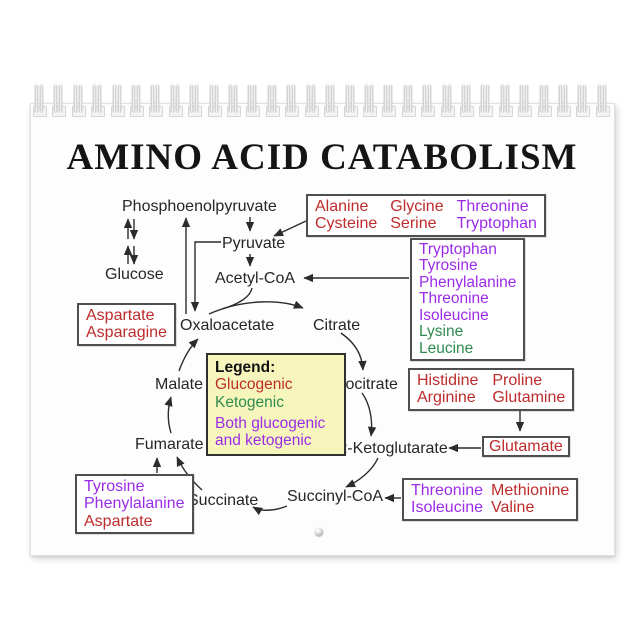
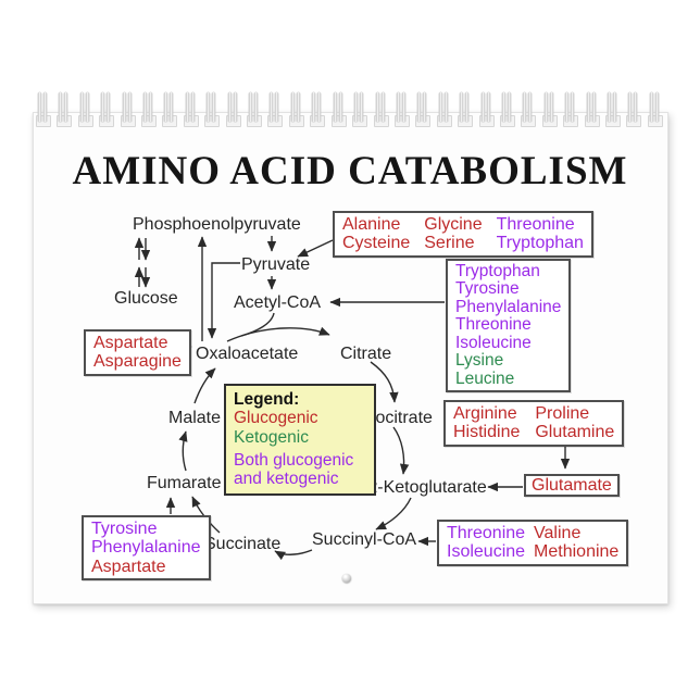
  AMINO ACID CATABOLISM
  Phosphoenolpyruvate
  Pyruvate
  Glucose
  Acetyl-CoA
  Oxaloacetate
  Citrate
  Malate
  ocitrate
  Fumarate
  -Ketoglutarate
  uccinate
  Succinyl-CoA
  Alanine
  Glycine
  Threonine
  Cysteine
  Serine
  Tryptophan
  Tryptophan
  Tyrosine
  Phenylalanine
  Threonine
  Isoleucine
  Lysine
  Leucine
  Aspartate
  Asparagine
- Histidine
+ Arginine
  Proline
- Arginine
+ Histidine
  Glutamine
  Glutamate
  Tyrosine
  Phenylalanine
  Aspartate
  Threonine
- Methionine
+ Valine
  Isoleucine
- Valine
+ Methionine
  Legend:
  Glucogenic
  Ketogenic
  Both glucogenic
  and ketogenic
